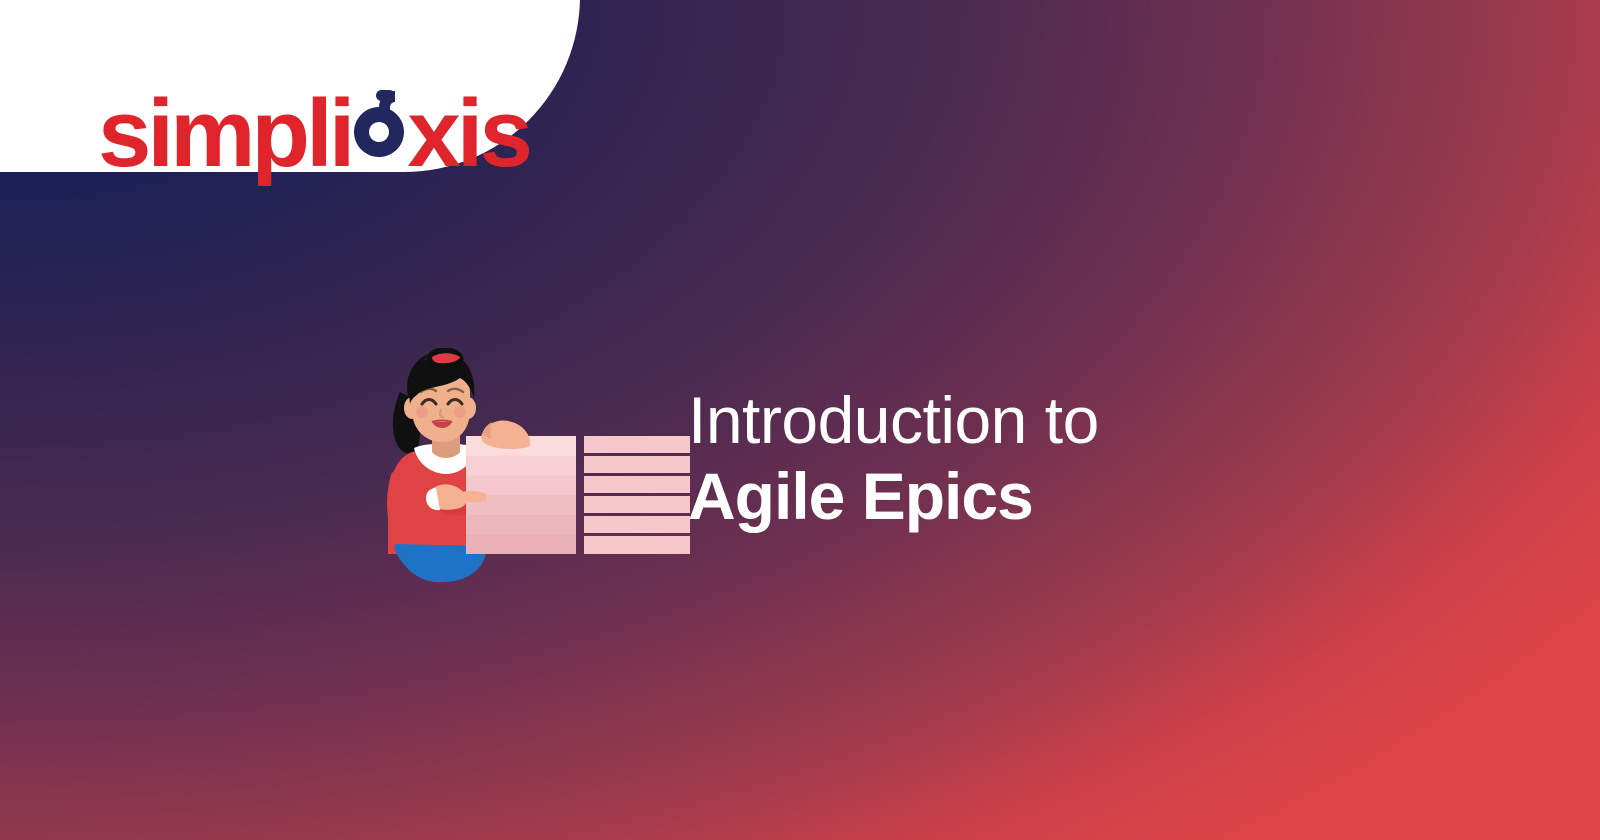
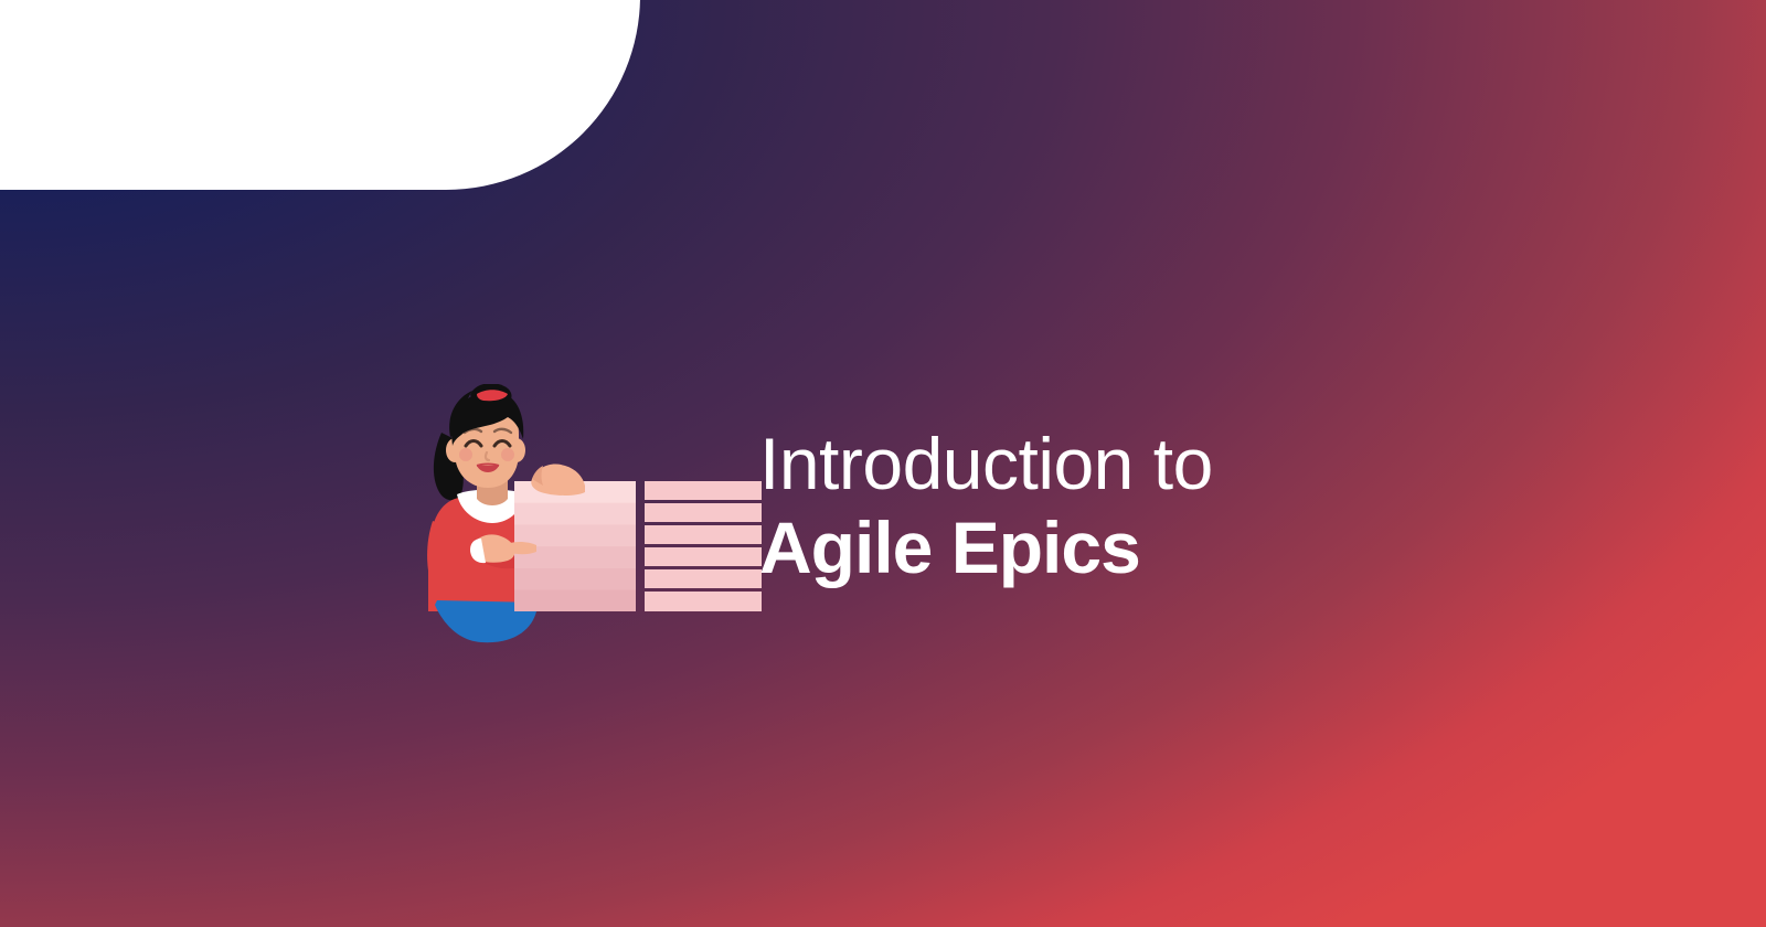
- simpli
- xis
  Introduction to
  Agile Epics
